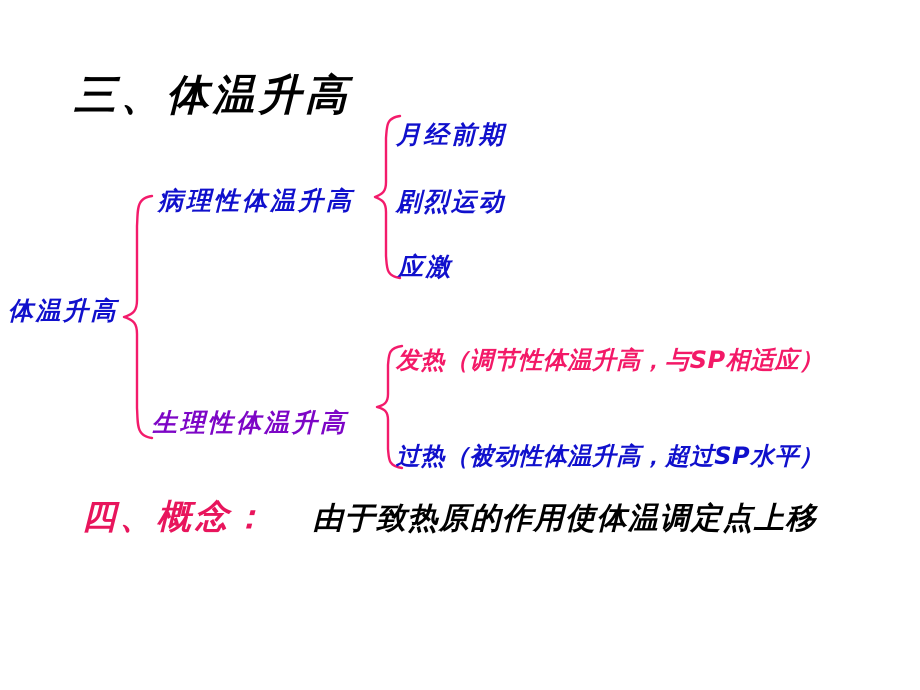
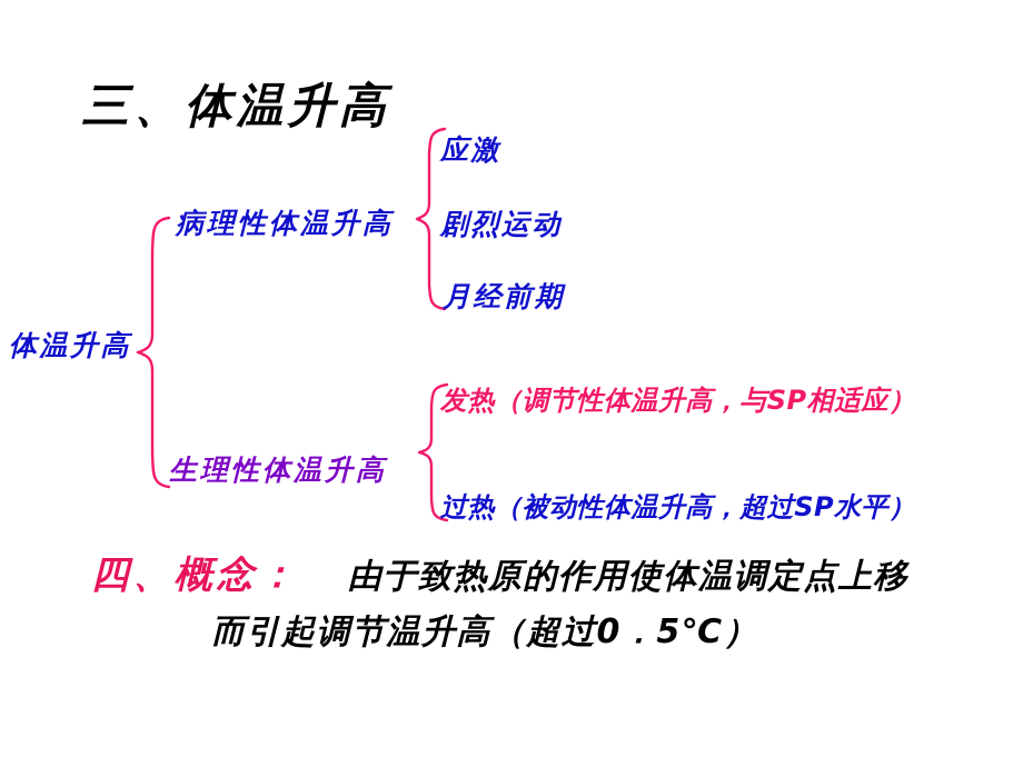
  三、体温升高
  体温升高
  病理性体温升高
- 月经前期
+ 应激
  剧烈运动
- 应激
+ 月经前期
  生理性体温升高
  发热（调节性体温升高，与SP相适应）
  过热（被动性体温升高，超过SP水平）
  四、概念：
  由于致热原的作用使体温调定点上移
+ 而引起调节温升高（超过0．5℃）
